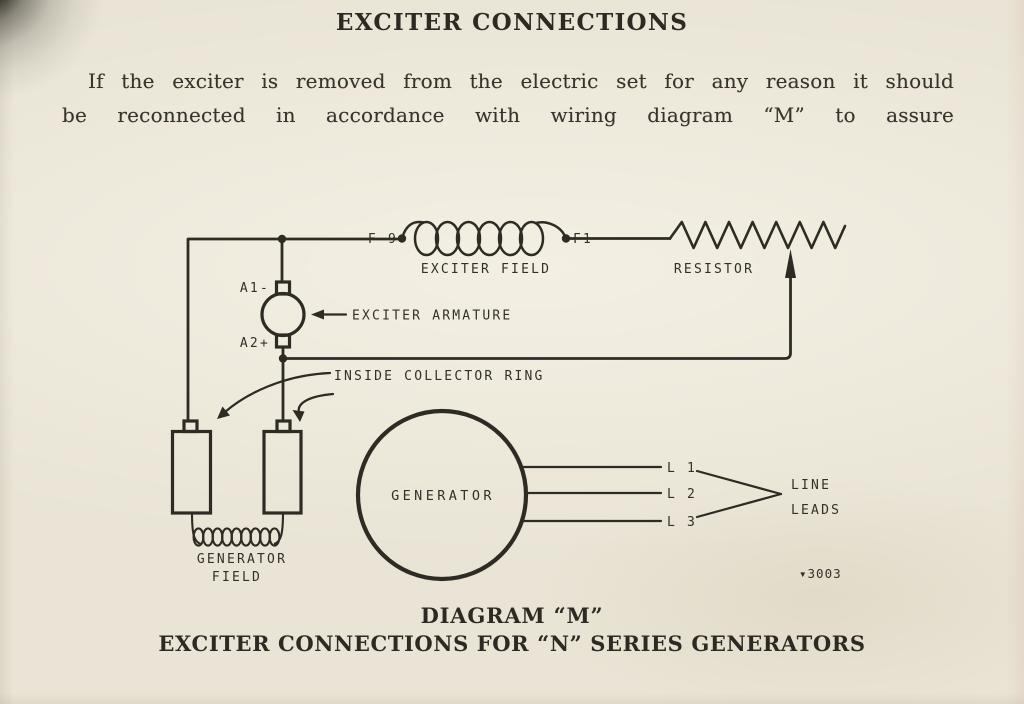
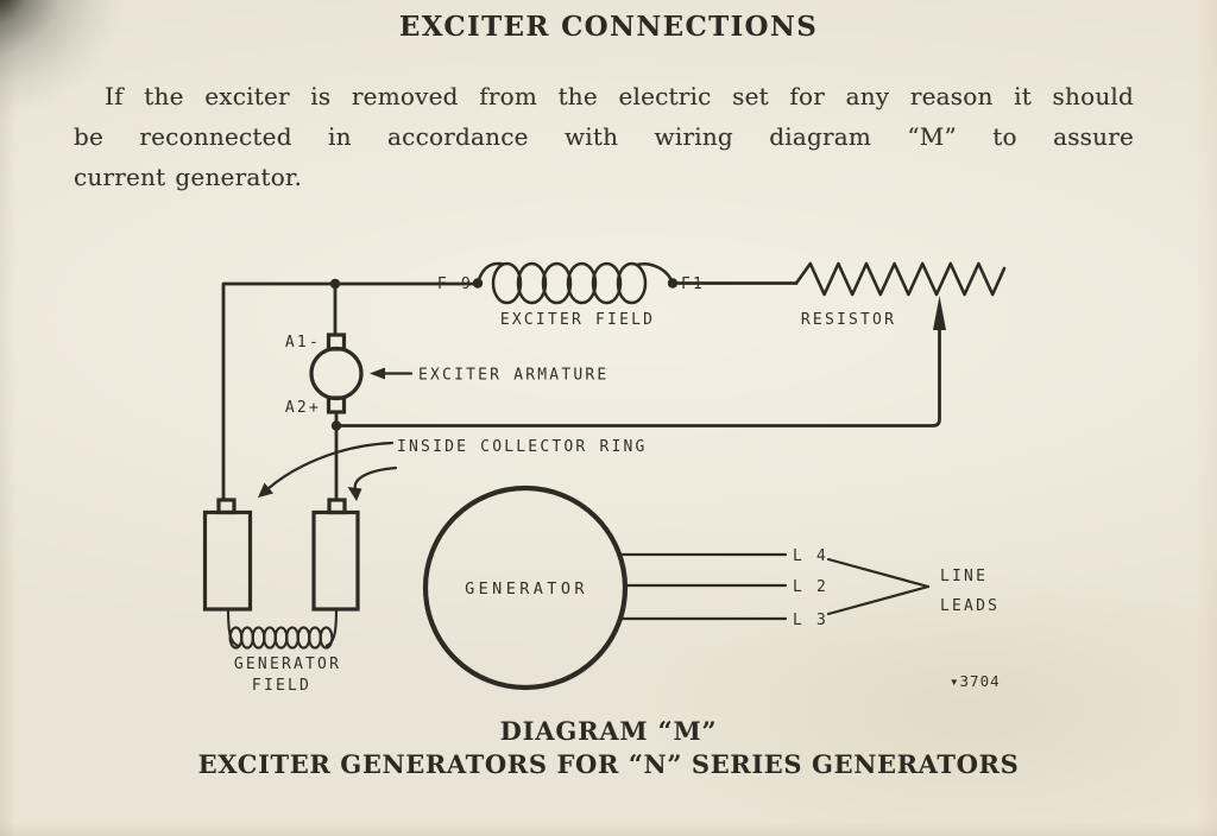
  EXCITER CONNECTIONS
  If the exciter is removed from the electric set for any reason it should
  be reconnected in accordance with wiring diagram “M” to assure
+ current generator.
  F 9
  F1
  EXCITER FIELD
  RESISTOR
  A1-
  A2+
  EXCITER ARMATURE
  INSIDE COLLECTOR RING
  GENERATOR
  GENERATOR
  FIELD
- L 1
+ L 4
  L 2
  L 3
  LINE
  LEADS
- ▾3003
+ ▾3704
  DIAGRAM “M”
- EXCITER CONNECTIONS FOR “N” SERIES GENERATORS
+ EXCITER GENERATORS FOR “N” SERIES GENERATORS
